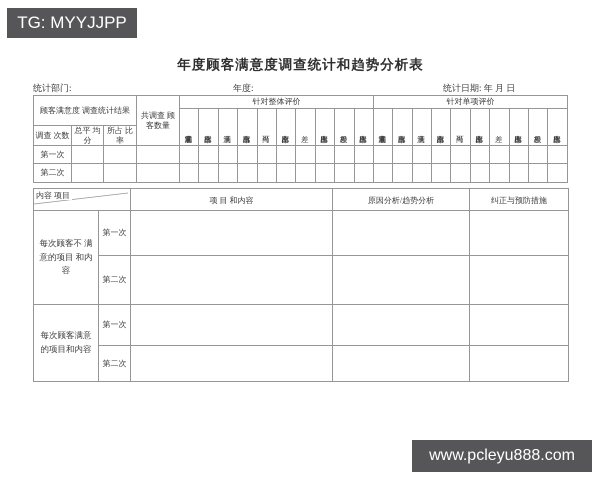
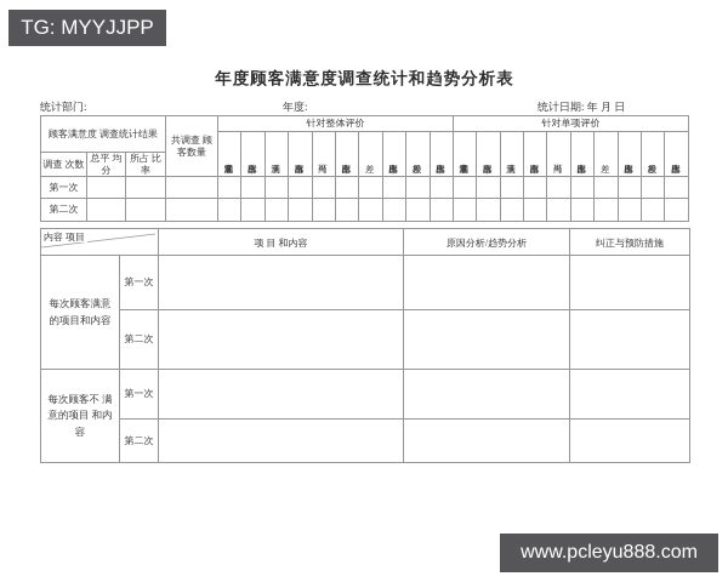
  TG: MYYJJPP
  年度顾客满意度调查统计和趋势分析表
  统计部门:
  年度:
  统计日期: 年 月 日
  顾客满意度 调查统计结果	共调查 顾客数量	针对整体评价	针对单项评价
  调查 次数	总平 均分	所占 比率
  第一次
  第二次
  内容 项目	项 目 和内容	原因分析/趋势分析	纠正与预防措施
- 每次顾客不 满意的项目 和内容	第一次
+ 每次顾客满意 的项目和内容	第一次
  第二次
- 每次顾客满意 的项目和内容	第一次
+ 每次顾客不 满意的项目 和内容	第一次
  第二次
  www.pcleyu888.com
